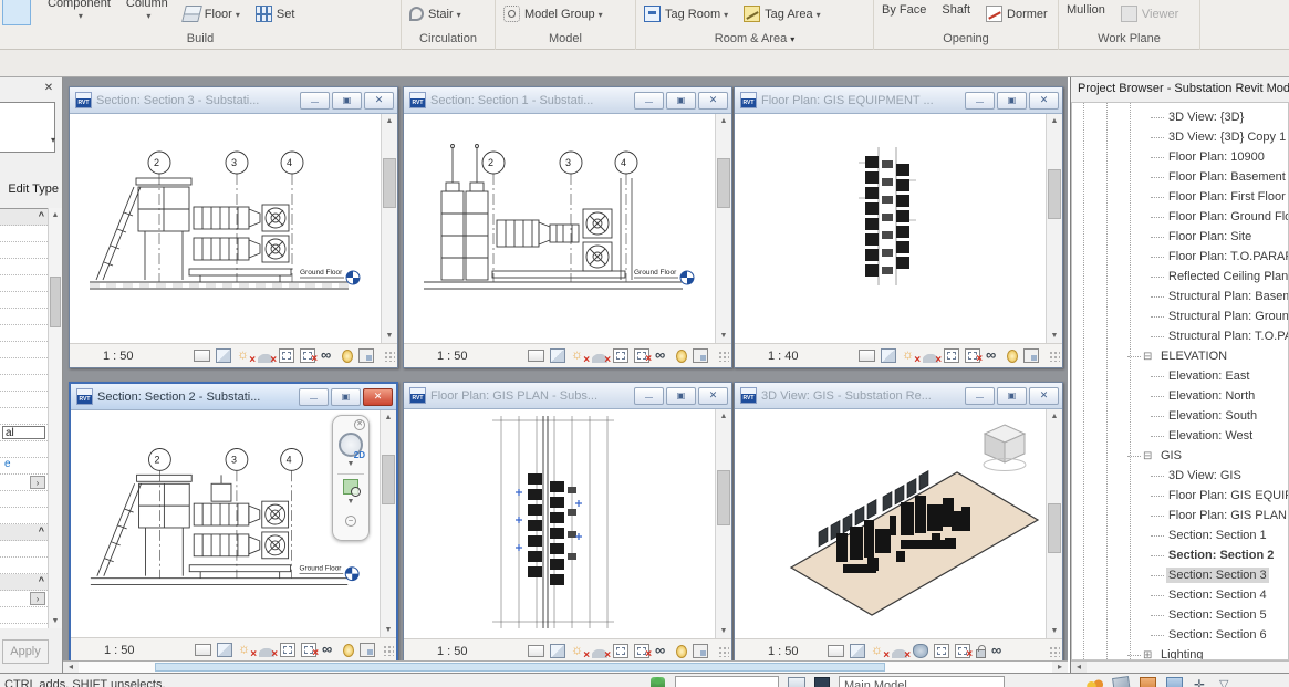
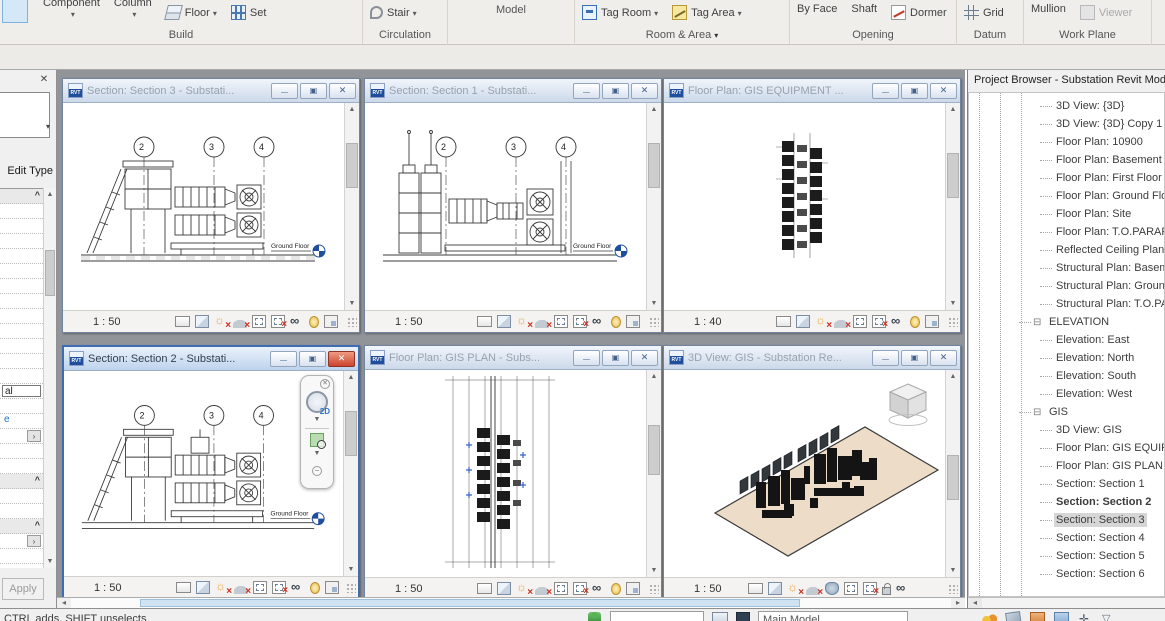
  Component
  Column
  Floor
  Set
  Build
  Stair
  Circulation
- Model Group
  Model
  Tag Room
  Tag Area
  Room & Area
  By Face
  Shaft
  Dormer
  Opening
+ Grid
+ Datum
  Mullion
  Viewer
  Work Plane
  ✕
  ▾
  Edit Type
  ^
  al
  e
  ›
  ^
  ^
  ›
  Apply
  Section: Section 3 - Substati...
  2
  3
  4
  1 : 50
  Section: Section 1 - Substati...
  2
  3
  4
  1 : 50
  Floor Plan: GIS EQUIPMENT ...
  1 : 40
  Section: Section 2 - Substati...
  2
  3
  4
  −
  1 : 50
  Floor Plan: GIS PLAN - Subs...
  1 : 50
  3D View: GIS - Substation Re...
  1 : 50
  ◂
  ▸
  Project Browser - Substation Revit Mod
  3D View: {3D}
  3D View: {3D} Copy 1
  Floor Plan: 10900
  Floor Plan: Basement
  Floor Plan: First Floor
  Floor Plan: Ground Fl
  Floor Plan: Site
  Floor Plan: T.O.PARA
  Reflected Ceiling Plan
  Structural Plan: Basem
  Structural Plan: Groun
  Structural Plan: T.O.P
  ⊟ ELEVATION
  Elevation: East
  Elevation: North
  Elevation: South
  Elevation: West
  ⊟ GIS
  3D View: GIS
  Floor Plan: GIS EQUI
  Floor Plan: GIS PLAN
  Section: Section 1
  Section: Section 2
  Section: Section 3
  Section: Section 4
  Section: Section 5
  Section: Section 6
- ⊞ Lighting
  ◂
  CTRL adds, SHIFT unselects.
  Main Model
